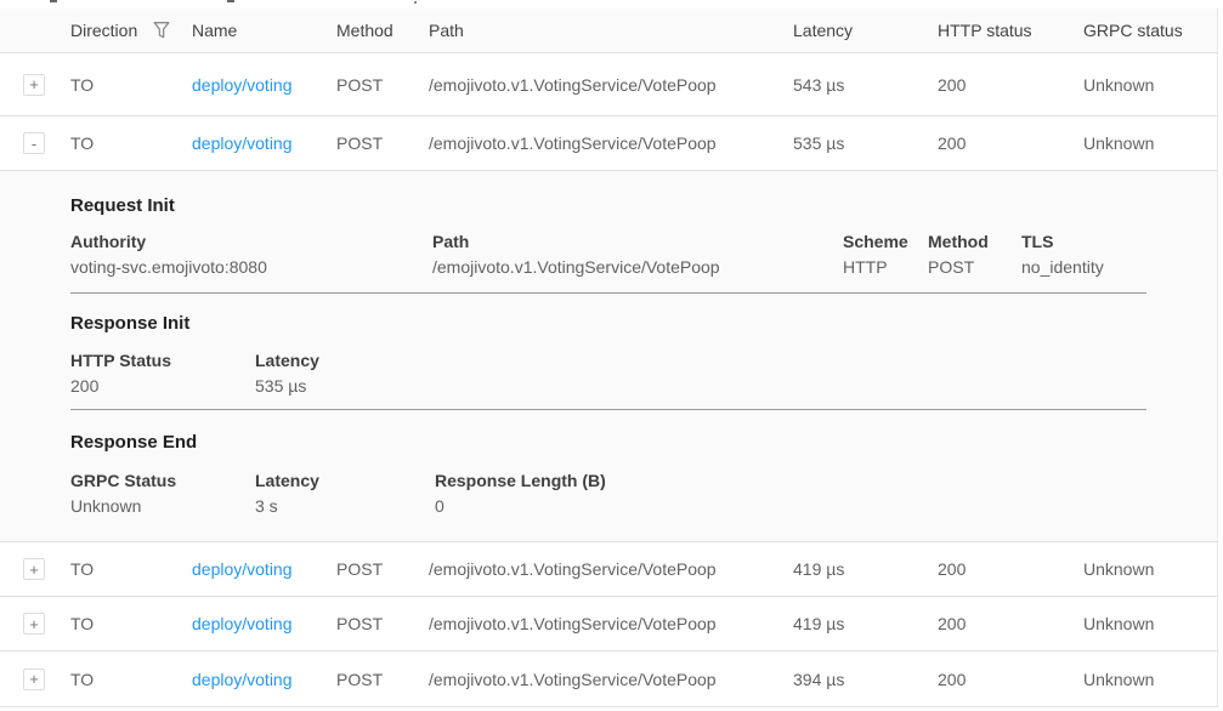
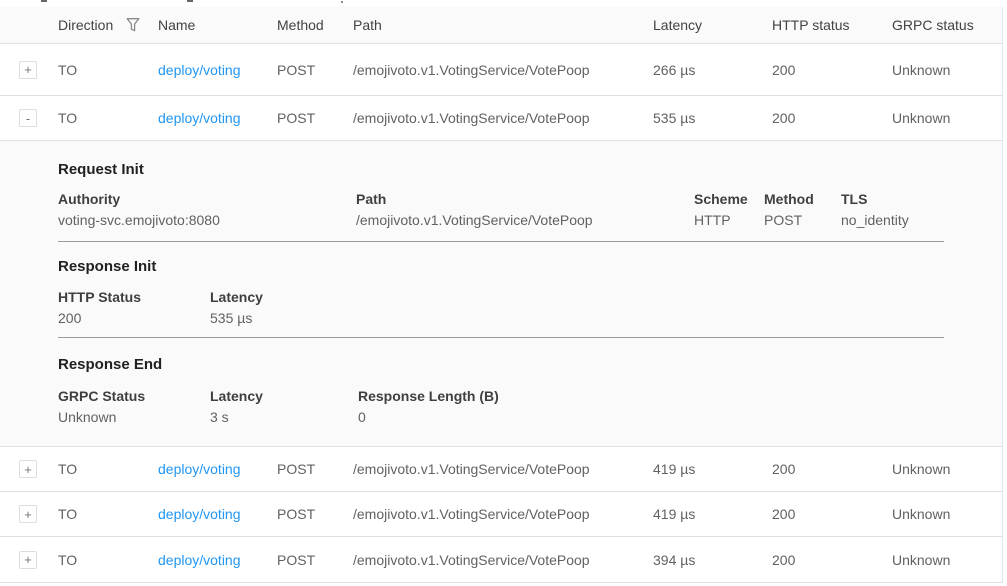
  Direction
  Name
  Method
  Path
  Latency
  HTTP status
  GRPC status
  +
  TO
  deploy/voting
  POST
  /emojivoto.v1.VotingService/VotePoop
- 543 µs
+ 266 µs
  200
  Unknown
  -
  TO
  deploy/voting
  POST
  /emojivoto.v1.VotingService/VotePoop
  535 µs
  200
  Unknown
  Request Init
  Authority
  voting-svc.emojivoto:8080
  Path
  /emojivoto.v1.VotingService/VotePoop
  Scheme
  HTTP
  Method
  POST
  TLS
  no_identity
  Response Init
  HTTP Status
  200
  Latency
  535 µs
  Response End
  GRPC Status
  Unknown
  Latency
  3 s
  Response Length (B)
  0
  +
  TO
  deploy/voting
  POST
  /emojivoto.v1.VotingService/VotePoop
  419 µs
  200
  Unknown
  +
  TO
  deploy/voting
  POST
  /emojivoto.v1.VotingService/VotePoop
  419 µs
  200
  Unknown
  +
  TO
  deploy/voting
  POST
  /emojivoto.v1.VotingService/VotePoop
  394 µs
  200
  Unknown
